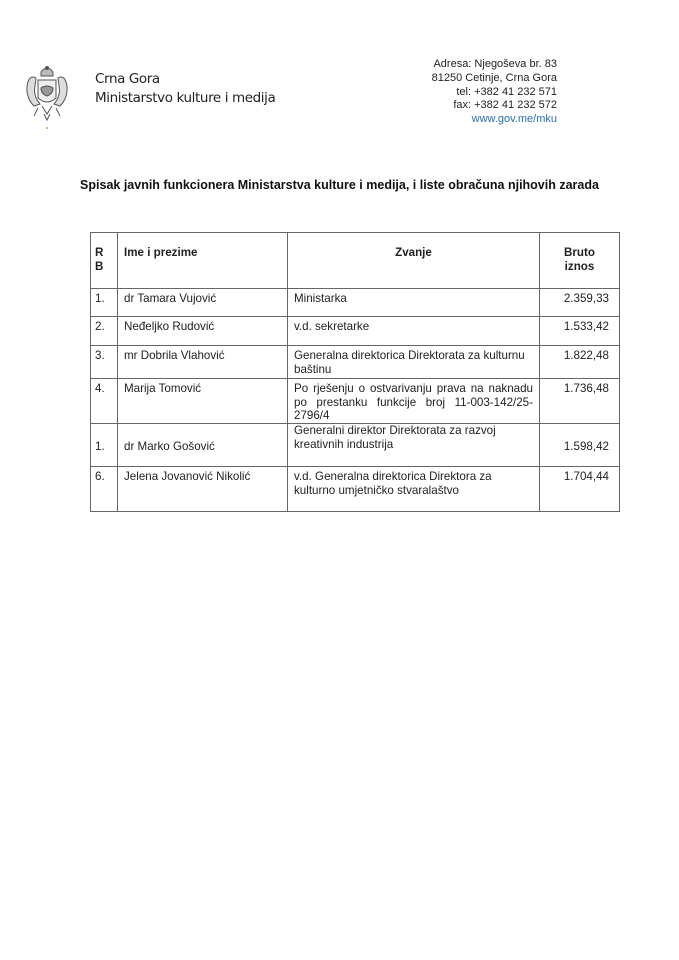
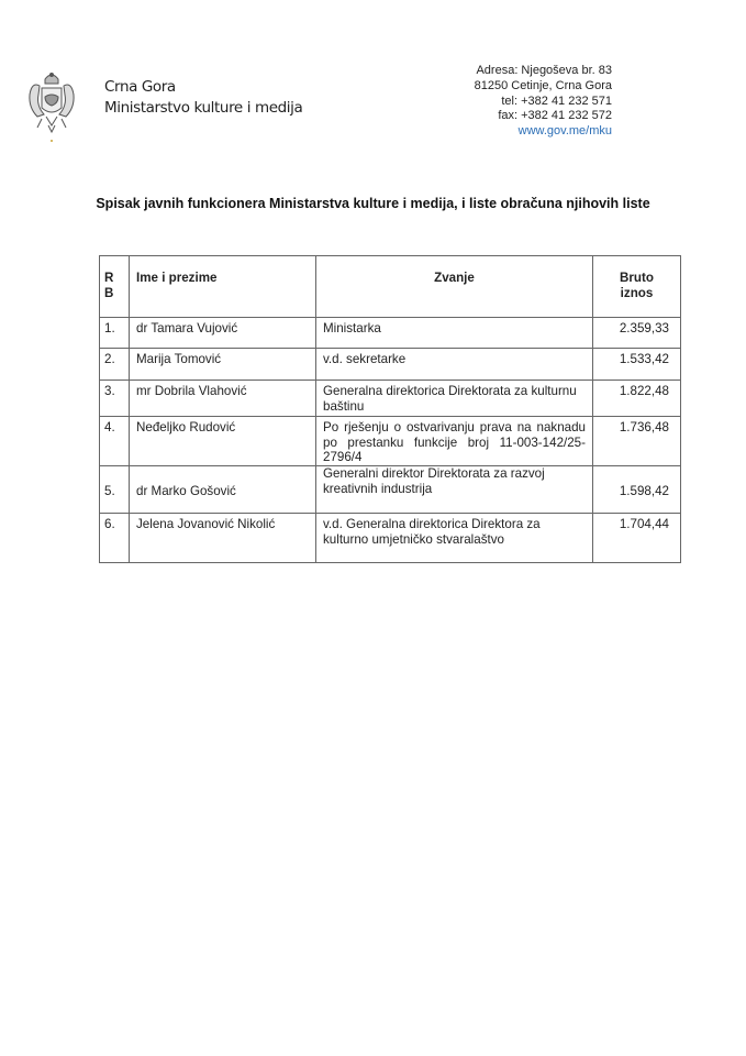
  Crna Gora
  Ministarstvo kulture i medija
  Adresa: Njegoševa br. 83
  81250 Cetinje, Crna Gora
  tel: +382 41 232 571
  fax: +382 41 232 572
  www.gov.me/mku
- Spisak javnih funkcionera Ministarstva kulture i medija, i liste obračuna njihovih zarada
+ Spisak javnih funkcionera Ministarstva kulture i medija, i liste obračuna njihovih liste
  RB	Ime i prezime	Zvanje	Brutoiznos
  1.	dr Tamara Vujović	Ministarka	2.359,33
- 2.	Neđeljko Rudović	v.d. sekretarke	1.533,42
+ 2.	Marija Tomović	v.d. sekretarke	1.533,42
  3.	mr Dobrila Vlahović	Generalna direktorica Direktorata za kulturnu baštinu	1.822,48
- 4.	Marija Tomović	Po rješenju o ostvarivanju prava na naknadu po prestanku funkcije broj 11-003-142/25-2796/4	1.736,48
+ 4.	Neđeljko Rudović	Po rješenju o ostvarivanju prava na naknadu po prestanku funkcije broj 11-003-142/25-2796/4	1.736,48
- 1.	dr Marko Gošović	Generalni direktor Direktorata za razvoj kreativnih industrija	1.598,42
+ 5.	dr Marko Gošović	Generalni direktor Direktorata za razvoj kreativnih industrija	1.598,42
  6.	Jelena Jovanović Nikolić	v.d. Generalna direktorica Direktora za kulturno umjetničko stvaralaštvo	1.704,44
